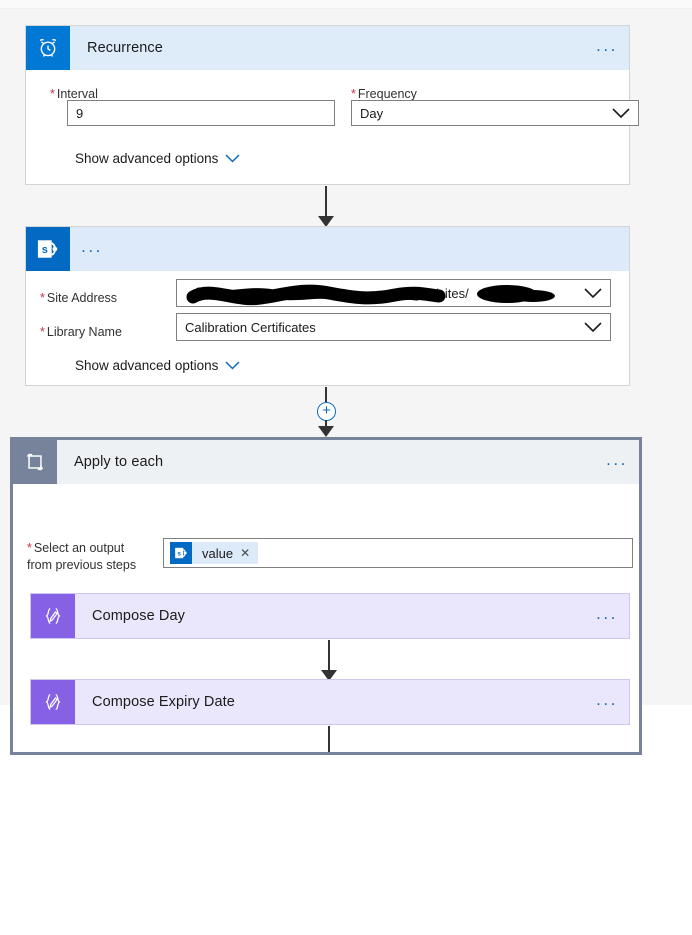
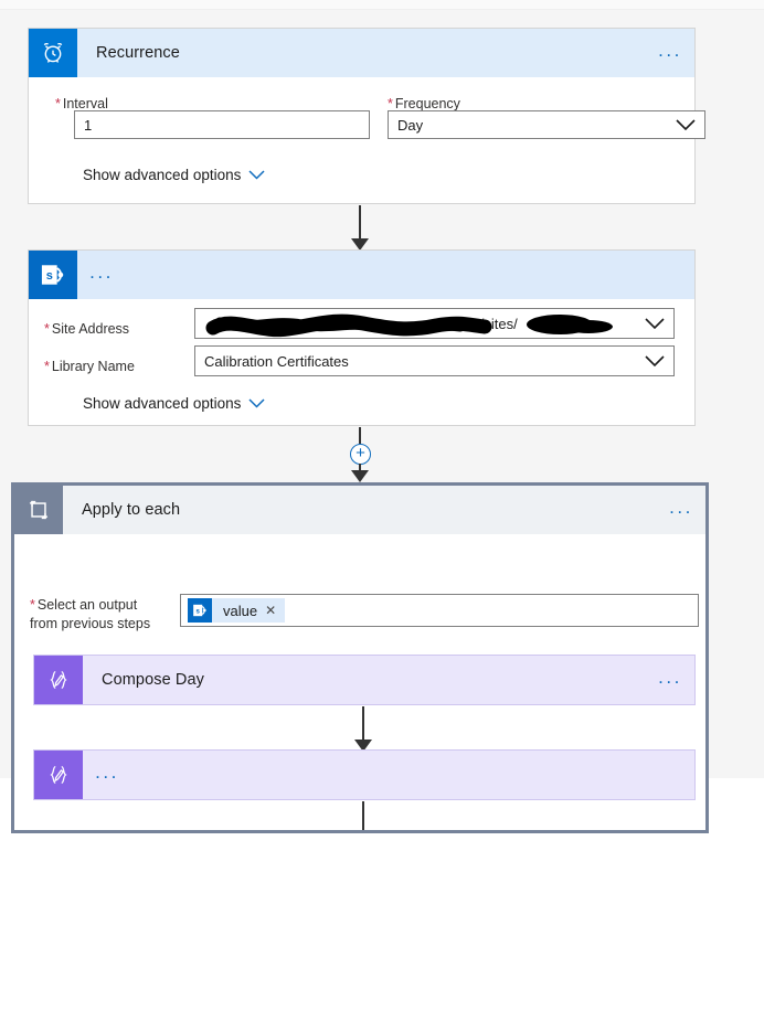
  Recurrence
  ...
  * Interval
- 9
+ 1
  * Frequency
  Day
  Show advanced options
  s
  ...
  * Site Address
  * Library Name
  Calibration Certificates
  Show advanced options
  +
  Apply to each
  ...
  * Select an output
  from previous steps
  value
  ✕
  Compose Day
  ...
- Compose Expiry Date
  ...
